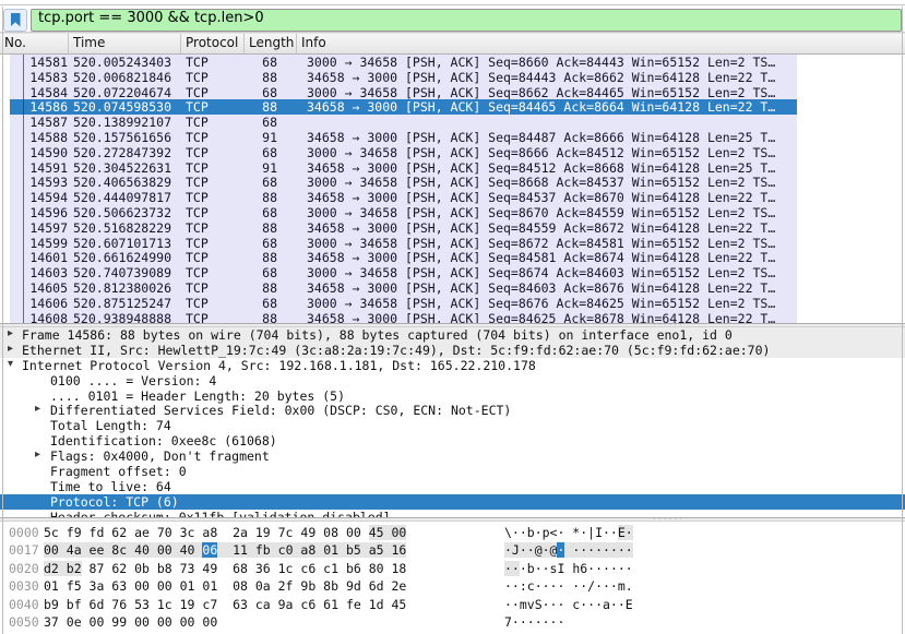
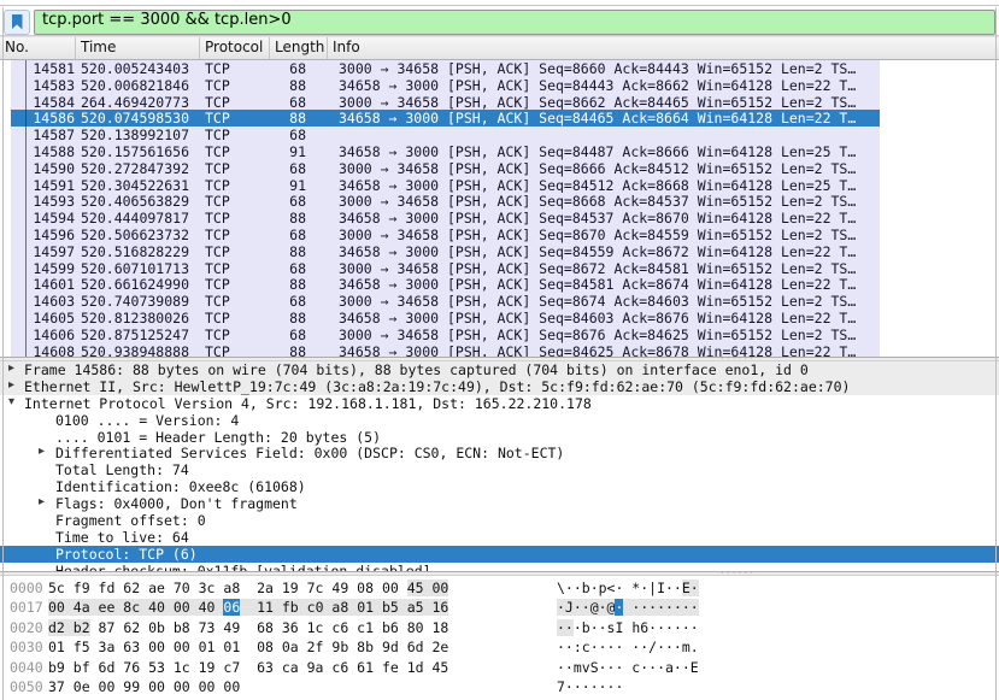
  tcp.port == 3000 && tcp.len>0
  No.
  Time
  Protocol
  Length
  Info
  14581
  520.005243403
  TCP
  68
  3000 → 34658 [PSH, ACK] Seq=8660 Ack=84443 Win=65152 Len=2 TS…
  14583
  520.006821846
  TCP
  88
  34658 → 3000 [PSH, ACK] Seq=84443 Ack=8662 Win=64128 Len=22 T…
  14584
- 520.072204674
+ 264.469420773
  TCP
  68
  3000 → 34658 [PSH, ACK] Seq=8662 Ack=84465 Win=65152 Len=2 TS…
  14586
  520.074598530
  TCP
  88
  34658 → 3000 [PSH, ACK] Seq=84465 Ack=8664 Win=64128 Len=22 T…
  14587
  520.138992107
  TCP
  68
  14588
  520.157561656
  TCP
  91
  34658 → 3000 [PSH, ACK] Seq=84487 Ack=8666 Win=64128 Len=25 T…
  14590
  520.272847392
  TCP
  68
  3000 → 34658 [PSH, ACK] Seq=8666 Ack=84512 Win=65152 Len=2 TS…
  14591
  520.304522631
  TCP
  91
  34658 → 3000 [PSH, ACK] Seq=84512 Ack=8668 Win=64128 Len=25 T…
  14593
  520.406563829
  TCP
  68
  3000 → 34658 [PSH, ACK] Seq=8668 Ack=84537 Win=65152 Len=2 TS…
  14594
  520.444097817
  TCP
  88
  34658 → 3000 [PSH, ACK] Seq=84537 Ack=8670 Win=64128 Len=22 T…
  14596
  520.506623732
  TCP
  68
  3000 → 34658 [PSH, ACK] Seq=8670 Ack=84559 Win=65152 Len=2 TS…
  14597
  520.516828229
  TCP
  88
  34658 → 3000 [PSH, ACK] Seq=84559 Ack=8672 Win=64128 Len=22 T…
  14599
  520.607101713
  TCP
  68
  3000 → 34658 [PSH, ACK] Seq=8672 Ack=84581 Win=65152 Len=2 TS…
  14601
  520.661624990
  TCP
  88
  34658 → 3000 [PSH, ACK] Seq=84581 Ack=8674 Win=64128 Len=22 T…
  14603
  520.740739089
  TCP
  68
  3000 → 34658 [PSH, ACK] Seq=8674 Ack=84603 Win=65152 Len=2 TS…
  14605
  520.812380026
  TCP
  88
  34658 → 3000 [PSH, ACK] Seq=84603 Ack=8676 Win=64128 Len=22 T…
  14606
  520.875125247
  TCP
  68
  3000 → 34658 [PSH, ACK] Seq=8676 Ack=84625 Win=65152 Len=2 TS…
  14608
  520.938948888
  TCP
  88
  34658 → 3000 [PSH, ACK] Seq=84625 Ack=8678 Win=64128 Len=22 T…
  ······
  ▸
  Frame 14586: 88 bytes on wire (704 bits), 88 bytes captured (704 bits) on interface eno1, id 0
  ▸
  Ethernet II, Src: HewlettP_19:7c:49 (3c:a8:2a:19:7c:49), Dst: 5c:f9:fd:62:ae:70 (5c:f9:fd:62:ae:70)
  ▾
  Internet Protocol Version 4, Src: 192.168.1.181, Dst: 165.22.210.178
  0100 .... = Version: 4
  .... 0101 = Header Length: 20 bytes (5)
  ▸
  Differentiated Services Field: 0x00 (DSCP: CS0, ECN: Not-ECT)
  Total Length: 74
  Identification: 0xee8c (61068)
  ▸
  Flags: 0x4000, Don't fragment
  Fragment offset: 0
  Time to live: 64
  Protocol: TCP (6)
  ······
  0000
  5c f9 fd 62 ae 70 3c a8 2a 19 7c 49 08 00 45 00
  \··b·p<· *·|I··E·
  0017
  00 4a ee 8c 40 00 40 06 11 fb c0 a8 01 b5 a5 16
  ·J··@·@· ········
  0020
  d2 b2 87 62 0b b8 73 49 68 36 1c c6 c1 b6 80 18
  ···b··sI h6······
  0030
  01 f5 3a 63 00 00 01 01 08 0a 2f 9b 8b 9d 6d 2e
  ··:c···· ··/···m.
  0040
  b9 bf 6d 76 53 1c 19 c7 63 ca 9a c6 61 fe 1d 45
  ··mvS··· c···a··E
  0050
  37 0e 00 99 00 00 00 00
  7·······
